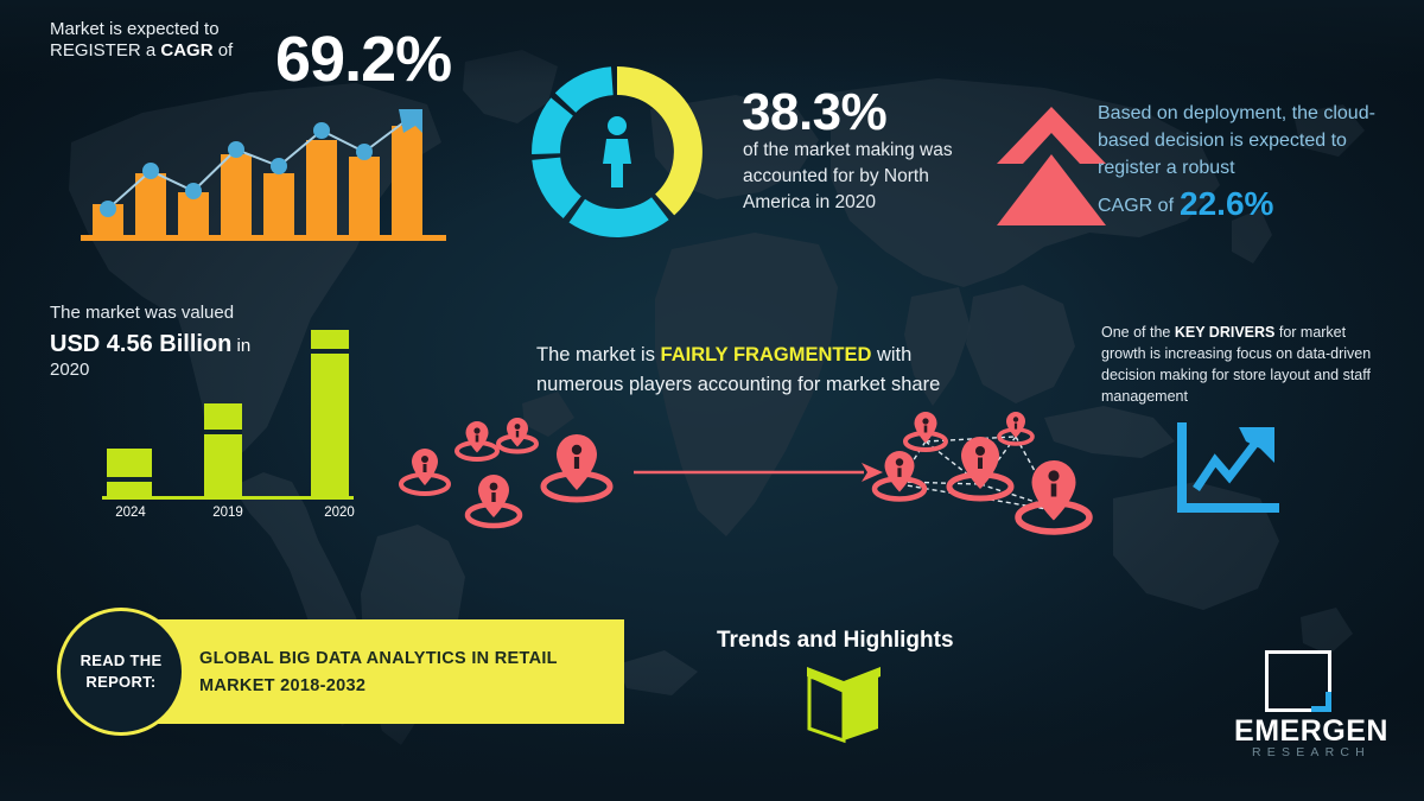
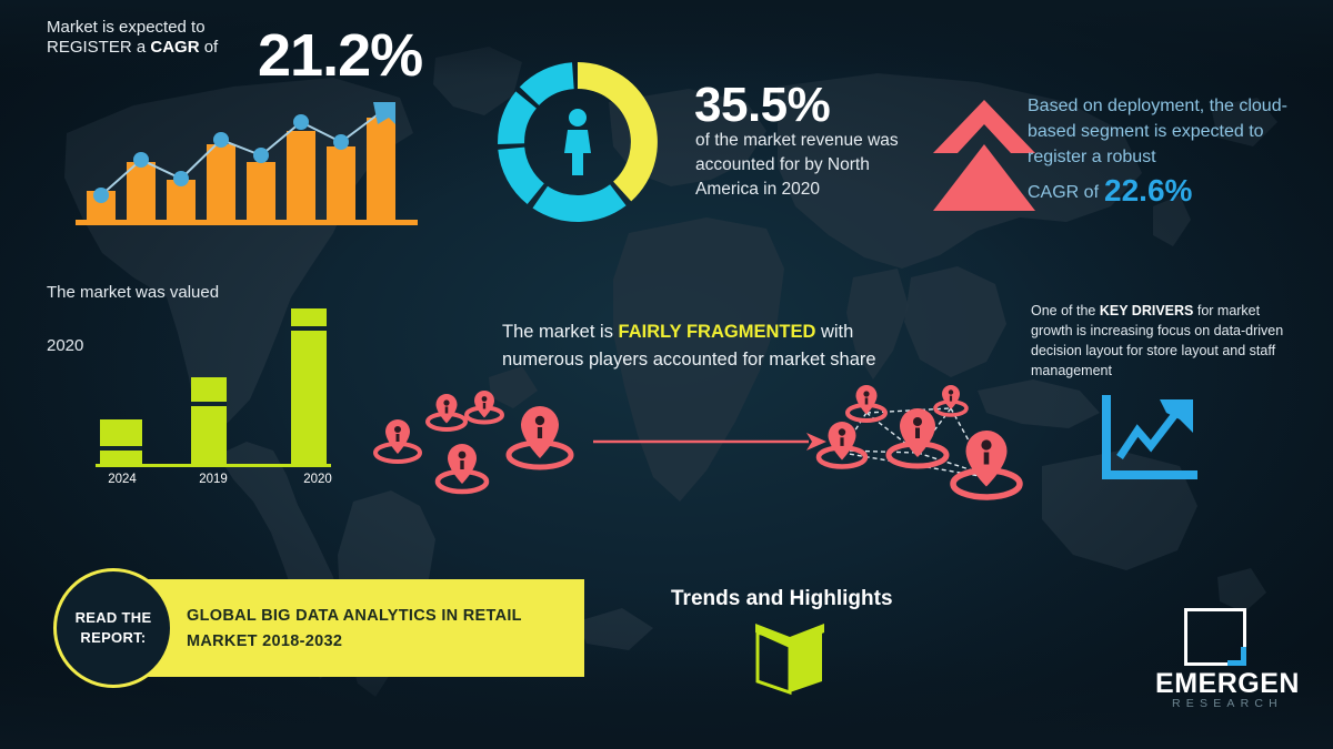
  Market is expected to
  REGISTER a CAGR of
- 69.2%
+ 21.2%
- 38.3%
+ 35.5%
- of the market making was accounted for by North America in 2020
+ of the market revenue was accounted for by North America in 2020
- Based on deployment, the cloud-based decision is expected to register a robust
+ Based on deployment, the cloud-based segment is expected to register a robust
  CAGR of 22.6%
  The market was valued
- USD 4.56 Billion in
  2020
  2024
  2019
  2020
- The market is FAIRLY FRAGMENTED with numerous players accounting for market share
+ The market is FAIRLY FRAGMENTED with numerous players accounted for market share
- One of the KEY DRIVERS for market growth is increasing focus on data-driven decision making for store layout and staff management
+ One of the KEY DRIVERS for market growth is increasing focus on data-driven decision layout for store layout and staff management
  GLOBAL BIG DATA ANALYTICS IN RETAIL MARKET 2018-2032
  READ THE REPORT:
  Trends and Highlights
  EMERGEN
  RESEARCH
